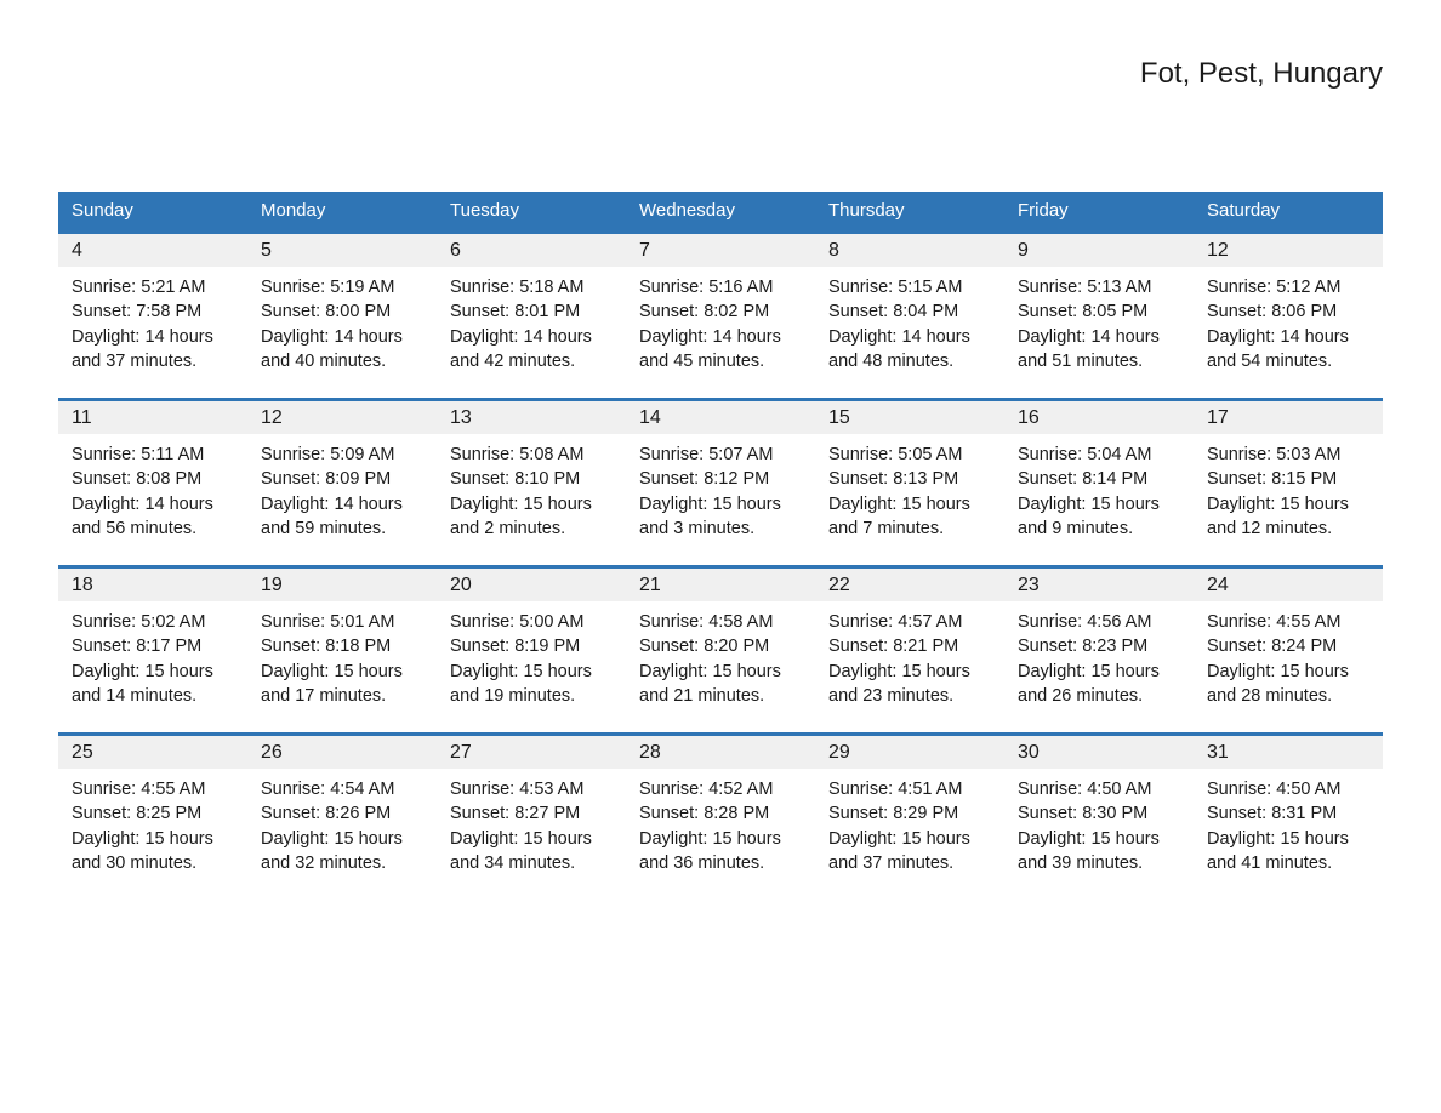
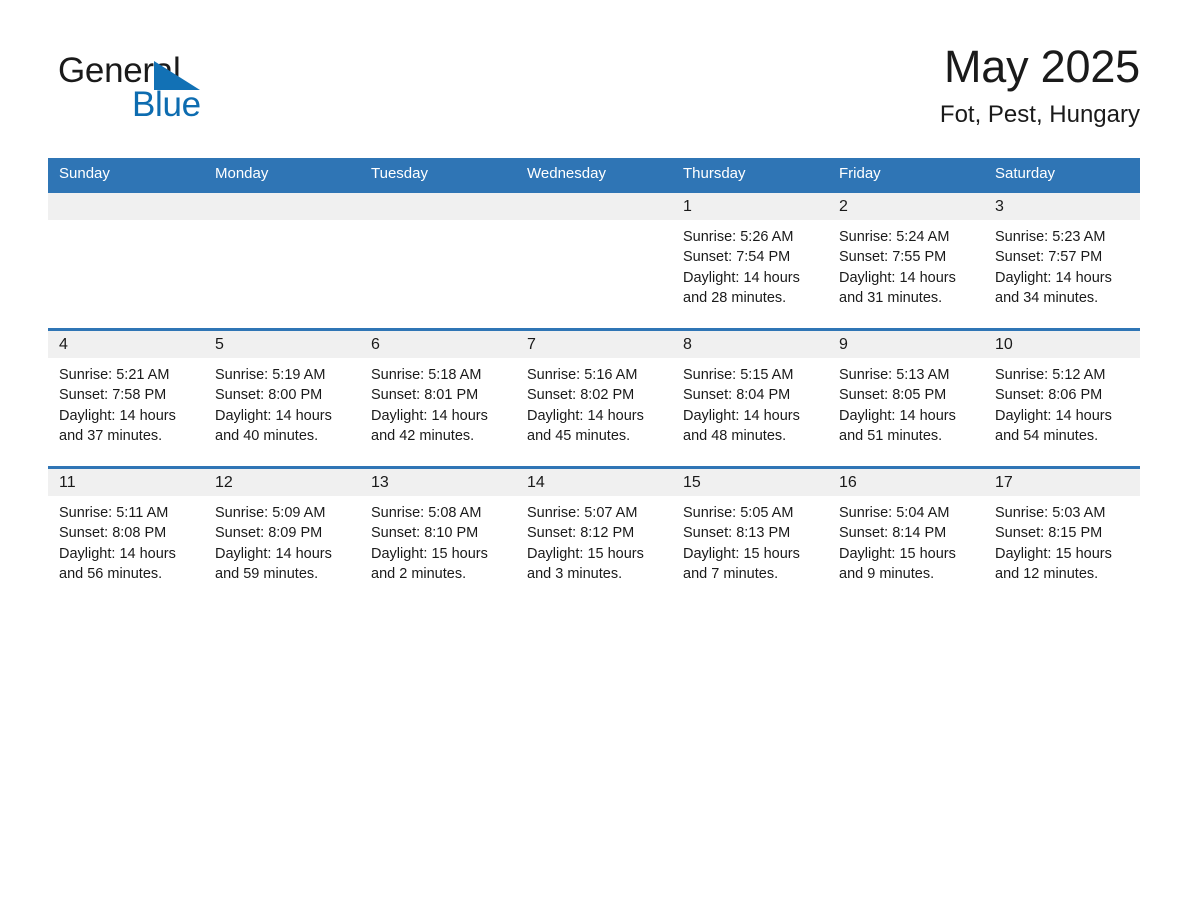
+ General
+ Blue
+ May 2025
  Fot, Pest, Hungary
  Sunday	Monday	Tuesday	Wednesday	Thursday	Friday	Saturday
+ 				1Sunrise: 5:26 AMSunset: 7:54 PMDaylight: 14 hoursand 28 minutes.	2Sunrise: 5:24 AMSunset: 7:55 PMDaylight: 14 hoursand 31 minutes.	3Sunrise: 5:23 AMSunset: 7:57 PMDaylight: 14 hoursand 34 minutes.
- 4Sunrise: 5:21 AMSunset: 7:58 PMDaylight: 14 hoursand 37 minutes.	5Sunrise: 5:19 AMSunset: 8:00 PMDaylight: 14 hoursand 40 minutes.	6Sunrise: 5:18 AMSunset: 8:01 PMDaylight: 14 hoursand 42 minutes.	7Sunrise: 5:16 AMSunset: 8:02 PMDaylight: 14 hoursand 45 minutes.	8Sunrise: 5:15 AMSunset: 8:04 PMDaylight: 14 hoursand 48 minutes.	9Sunrise: 5:13 AMSunset: 8:05 PMDaylight: 14 hoursand 51 minutes.	12Sunrise: 5:12 AMSunset: 8:06 PMDaylight: 14 hoursand 54 minutes.
+ 4Sunrise: 5:21 AMSunset: 7:58 PMDaylight: 14 hoursand 37 minutes.	5Sunrise: 5:19 AMSunset: 8:00 PMDaylight: 14 hoursand 40 minutes.	6Sunrise: 5:18 AMSunset: 8:01 PMDaylight: 14 hoursand 42 minutes.	7Sunrise: 5:16 AMSunset: 8:02 PMDaylight: 14 hoursand 45 minutes.	8Sunrise: 5:15 AMSunset: 8:04 PMDaylight: 14 hoursand 48 minutes.	9Sunrise: 5:13 AMSunset: 8:05 PMDaylight: 14 hoursand 51 minutes.	10Sunrise: 5:12 AMSunset: 8:06 PMDaylight: 14 hoursand 54 minutes.
  11Sunrise: 5:11 AMSunset: 8:08 PMDaylight: 14 hoursand 56 minutes.	12Sunrise: 5:09 AMSunset: 8:09 PMDaylight: 14 hoursand 59 minutes.	13Sunrise: 5:08 AMSunset: 8:10 PMDaylight: 15 hoursand 2 minutes.	14Sunrise: 5:07 AMSunset: 8:12 PMDaylight: 15 hoursand 3 minutes.	15Sunrise: 5:05 AMSunset: 8:13 PMDaylight: 15 hoursand 7 minutes.	16Sunrise: 5:04 AMSunset: 8:14 PMDaylight: 15 hoursand 9 minutes.	17Sunrise: 5:03 AMSunset: 8:15 PMDaylight: 15 hoursand 12 minutes.
- 18Sunrise: 5:02 AMSunset: 8:17 PMDaylight: 15 hoursand 14 minutes.	19Sunrise: 5:01 AMSunset: 8:18 PMDaylight: 15 hoursand 17 minutes.	20Sunrise: 5:00 AMSunset: 8:19 PMDaylight: 15 hoursand 19 minutes.	21Sunrise: 4:58 AMSunset: 8:20 PMDaylight: 15 hoursand 21 minutes.	22Sunrise: 4:57 AMSunset: 8:21 PMDaylight: 15 hoursand 23 minutes.	23Sunrise: 4:56 AMSunset: 8:23 PMDaylight: 15 hoursand 26 minutes.	24Sunrise: 4:55 AMSunset: 8:24 PMDaylight: 15 hoursand 28 minutes.
- 25Sunrise: 4:55 AMSunset: 8:25 PMDaylight: 15 hoursand 30 minutes.	26Sunrise: 4:54 AMSunset: 8:26 PMDaylight: 15 hoursand 32 minutes.	27Sunrise: 4:53 AMSunset: 8:27 PMDaylight: 15 hoursand 34 minutes.	28Sunrise: 4:52 AMSunset: 8:28 PMDaylight: 15 hoursand 36 minutes.	29Sunrise: 4:51 AMSunset: 8:29 PMDaylight: 15 hoursand 37 minutes.	30Sunrise: 4:50 AMSunset: 8:30 PMDaylight: 15 hoursand 39 minutes.	31Sunrise: 4:50 AMSunset: 8:31 PMDaylight: 15 hoursand 41 minutes.
